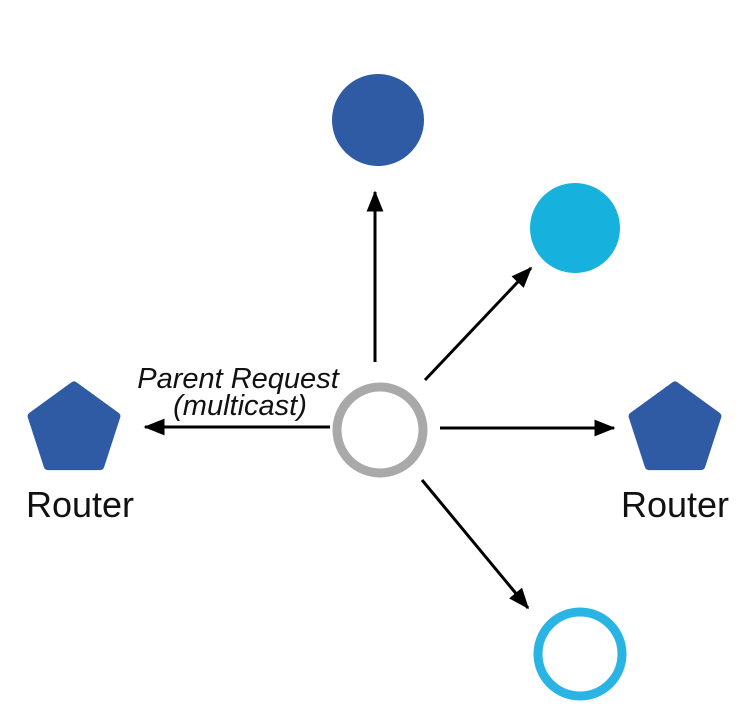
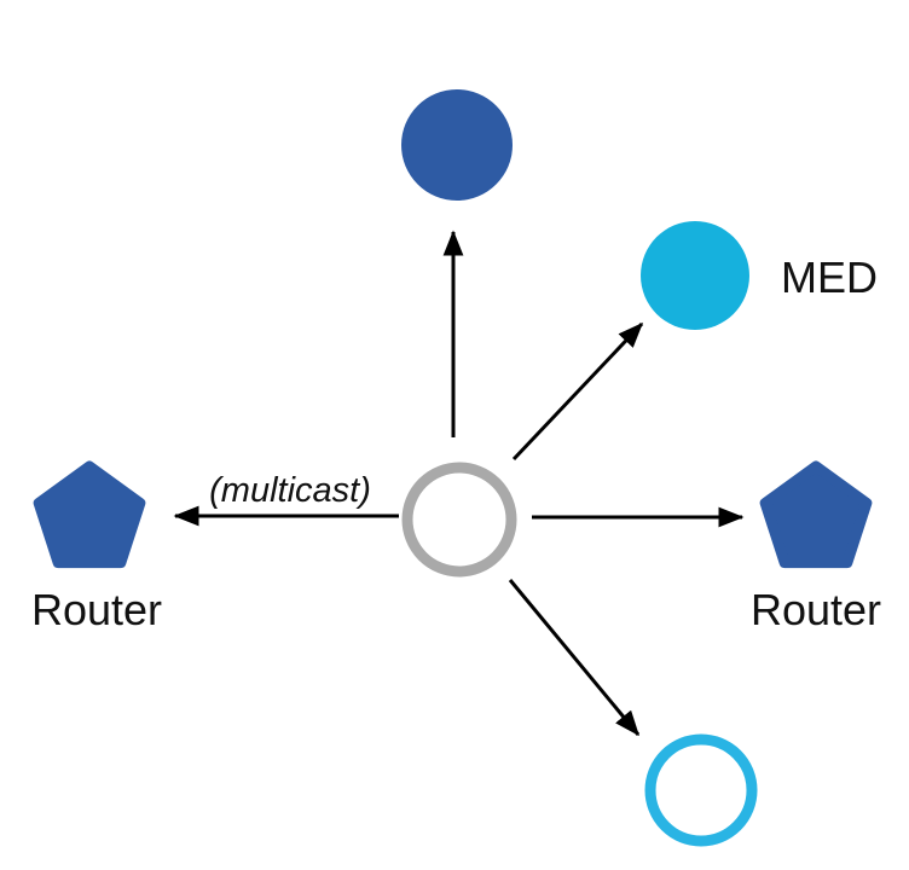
+ MED
  Router
  Router
- Parent Request
  (multicast)
